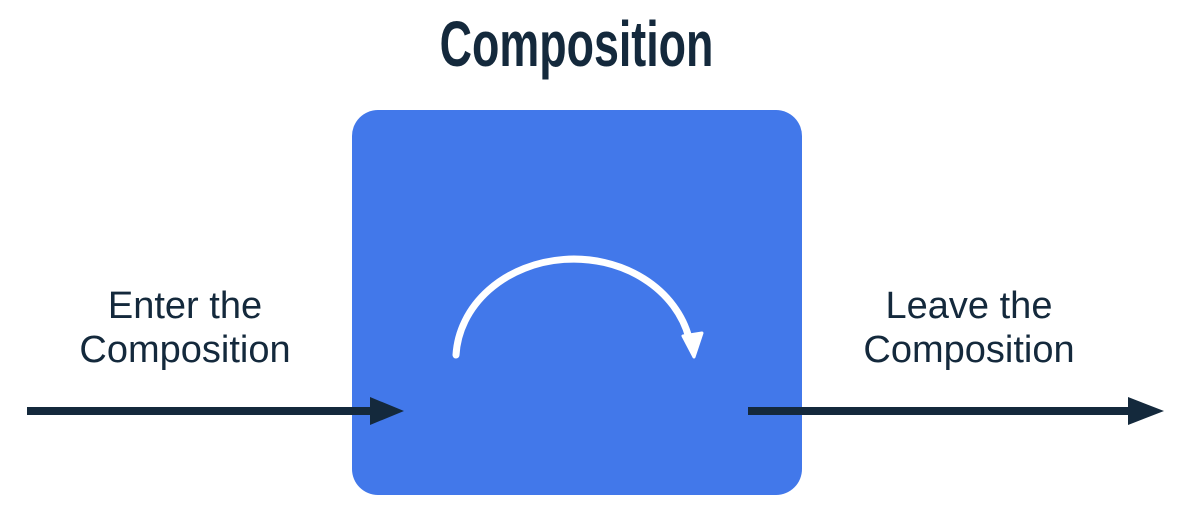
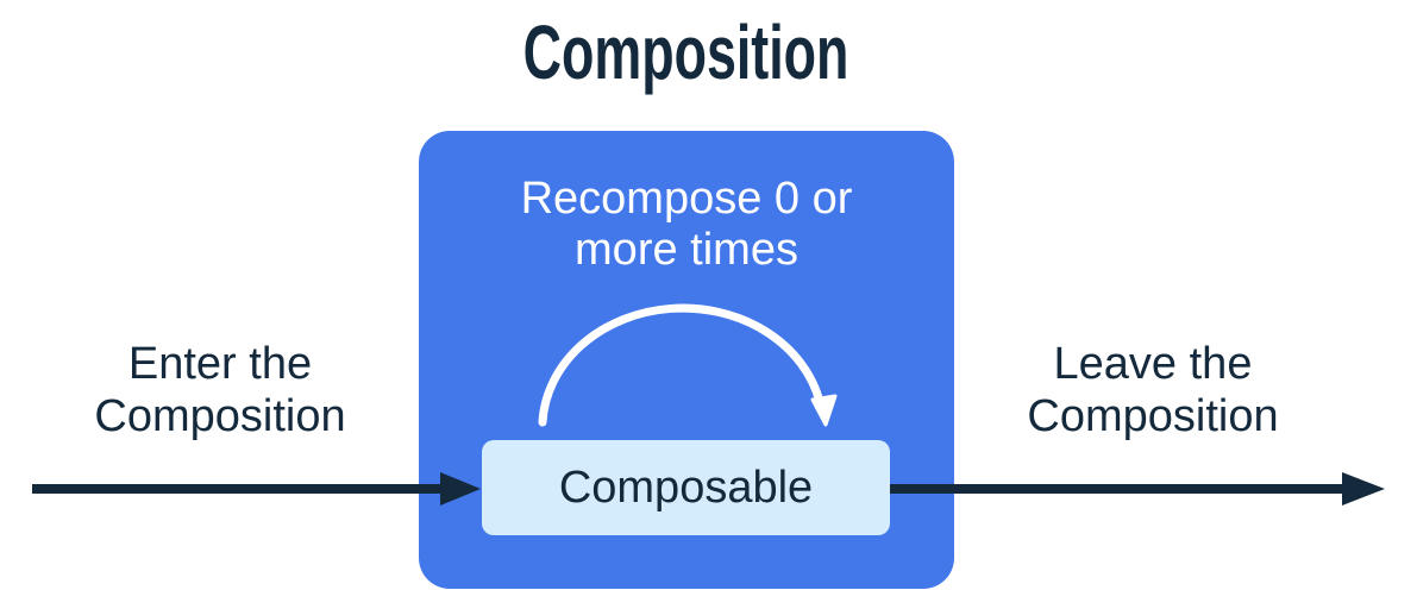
  Composition
+ Recompose 0 or
+ more times
+ Composable
  Enter the
  Composition
  Leave the
  Composition
